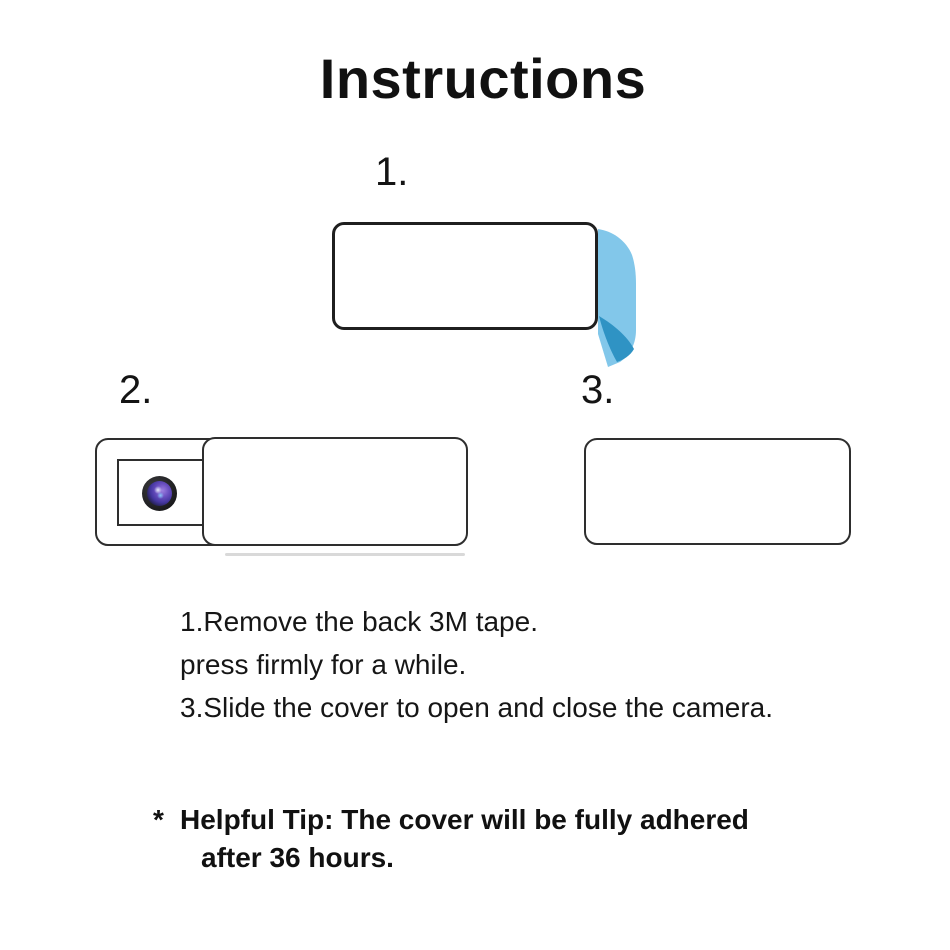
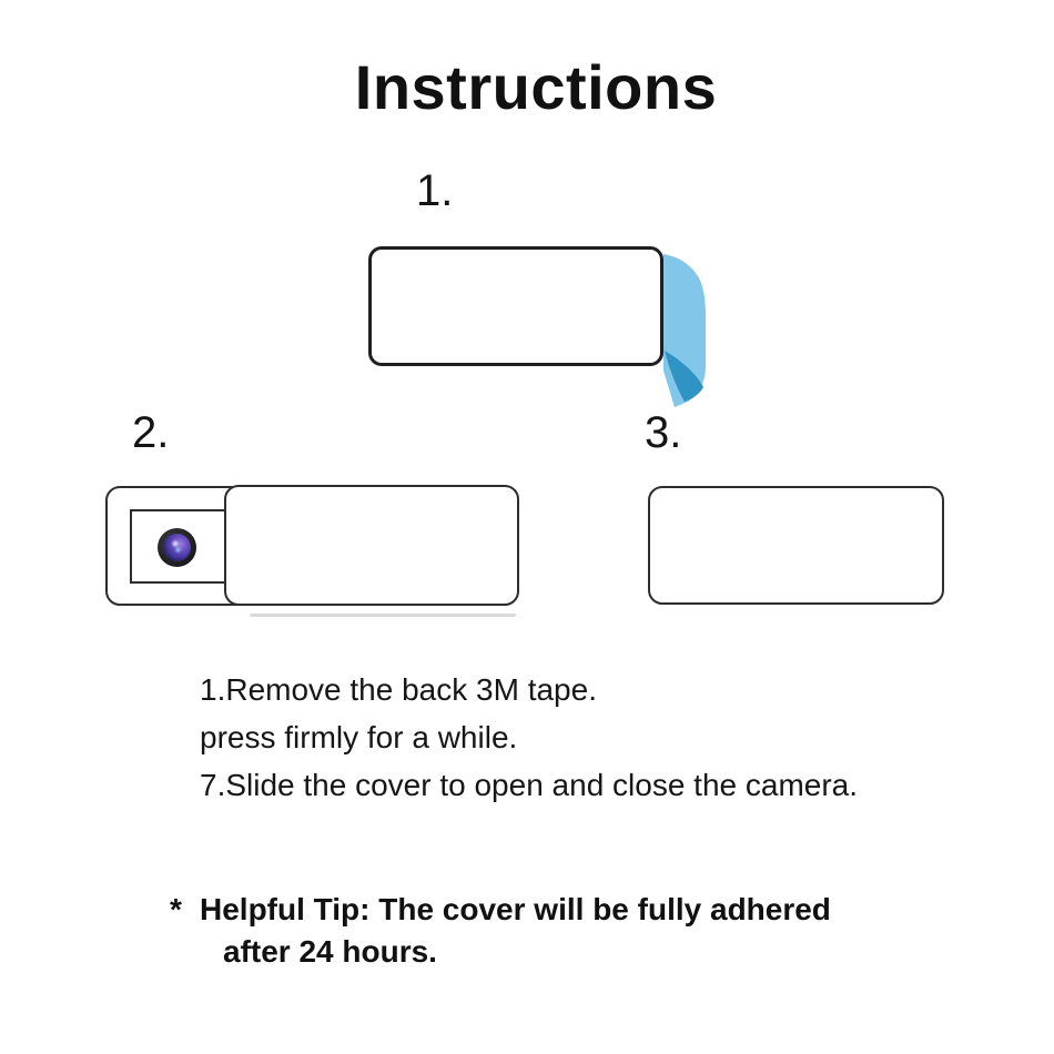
  Instructions
  1.
  2.
  3.
  1.Remove the back 3M tape.
  press firmly for a while.
- 3.Slide the cover to open and close the camera.
+ 7.Slide the cover to open and close the camera.
  *
  Helpful Tip: The cover will be fully adhered
- after 36 hours.
+ after 24 hours.
